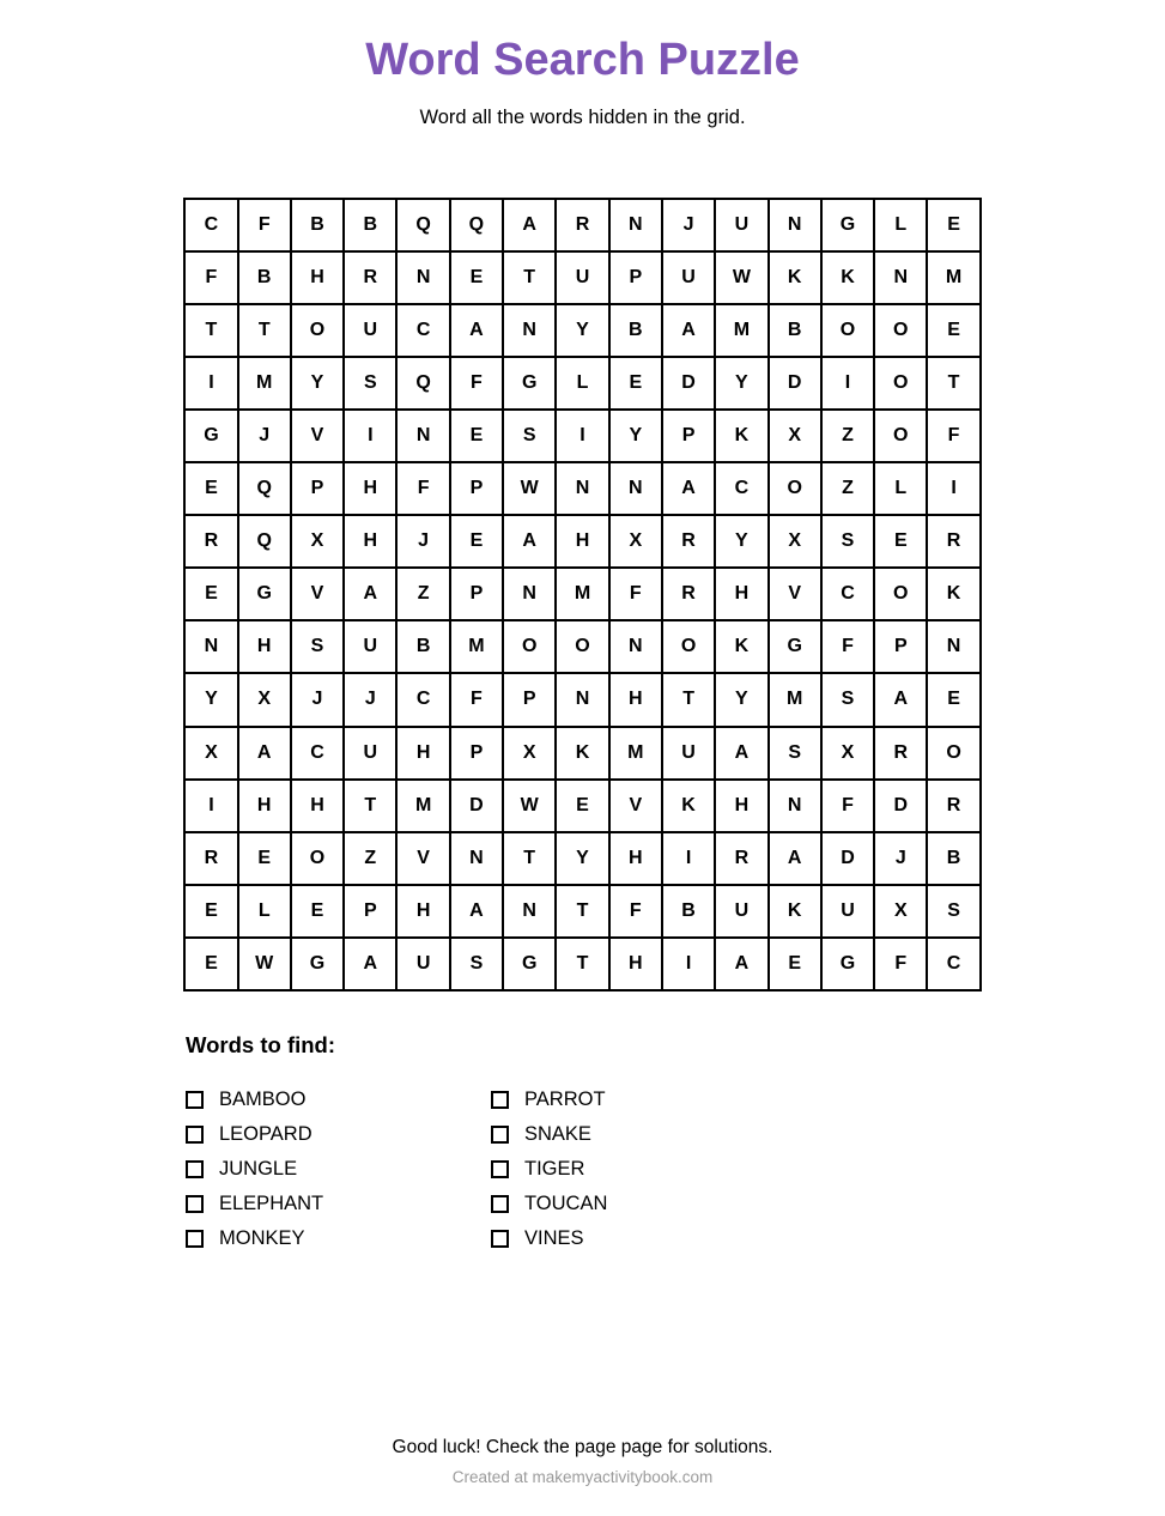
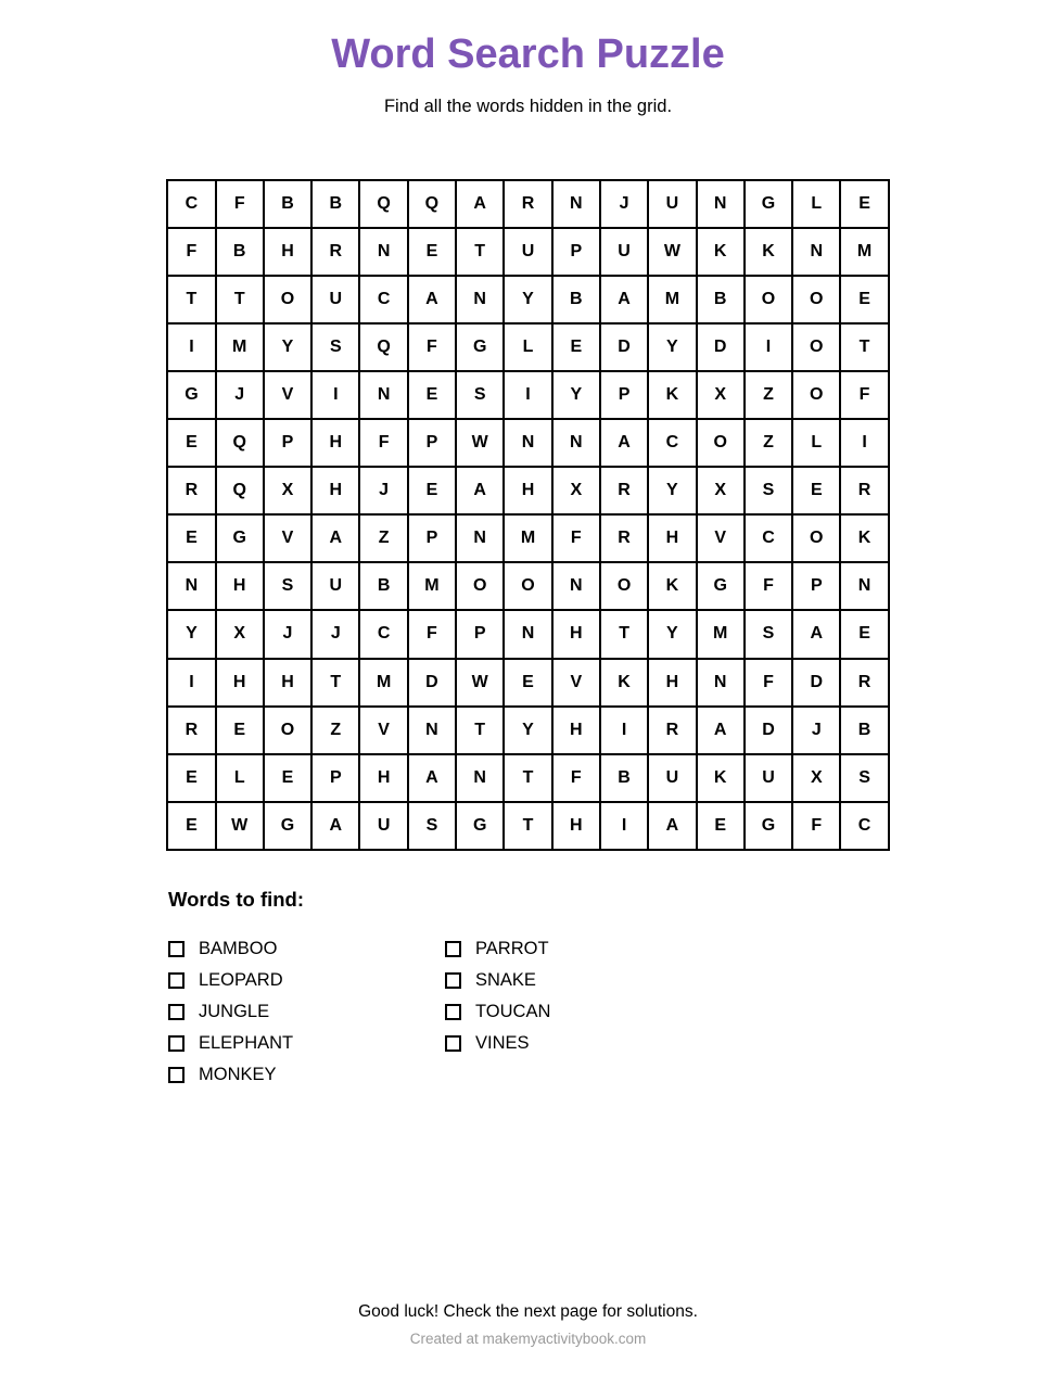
  Word Search Puzzle
- Word all the words hidden in the grid.
+ Find all the words hidden in the grid.
  C	F	B	B	Q	Q	A	R	N	J	U	N	G	L	E
  F	B	H	R	N	E	T	U	P	U	W	K	K	N	M
  T	T	O	U	C	A	N	Y	B	A	M	B	O	O	E
  I	M	Y	S	Q	F	G	L	E	D	Y	D	I	O	T
  G	J	V	I	N	E	S	I	Y	P	K	X	Z	O	F
  E	Q	P	H	F	P	W	N	N	A	C	O	Z	L	I
  R	Q	X	H	J	E	A	H	X	R	Y	X	S	E	R
  E	G	V	A	Z	P	N	M	F	R	H	V	C	O	K
  N	H	S	U	B	M	O	O	N	O	K	G	F	P	N
  Y	X	J	J	C	F	P	N	H	T	Y	M	S	A	E
- X	A	C	U	H	P	X	K	M	U	A	S	X	R	O
  I	H	H	T	M	D	W	E	V	K	H	N	F	D	R
  R	E	O	Z	V	N	T	Y	H	I	R	A	D	J	B
  E	L	E	P	H	A	N	T	F	B	U	K	U	X	S
  E	W	G	A	U	S	G	T	H	I	A	E	G	F	C
  Words to find:
  BAMBOO
  LEOPARD
  JUNGLE
  ELEPHANT
  MONKEY
  PARROT
  SNAKE
- TIGER
  TOUCAN
  VINES
- Good luck! Check the page page for solutions.
+ Good luck! Check the next page for solutions.
  Created at makemyactivitybook.com
